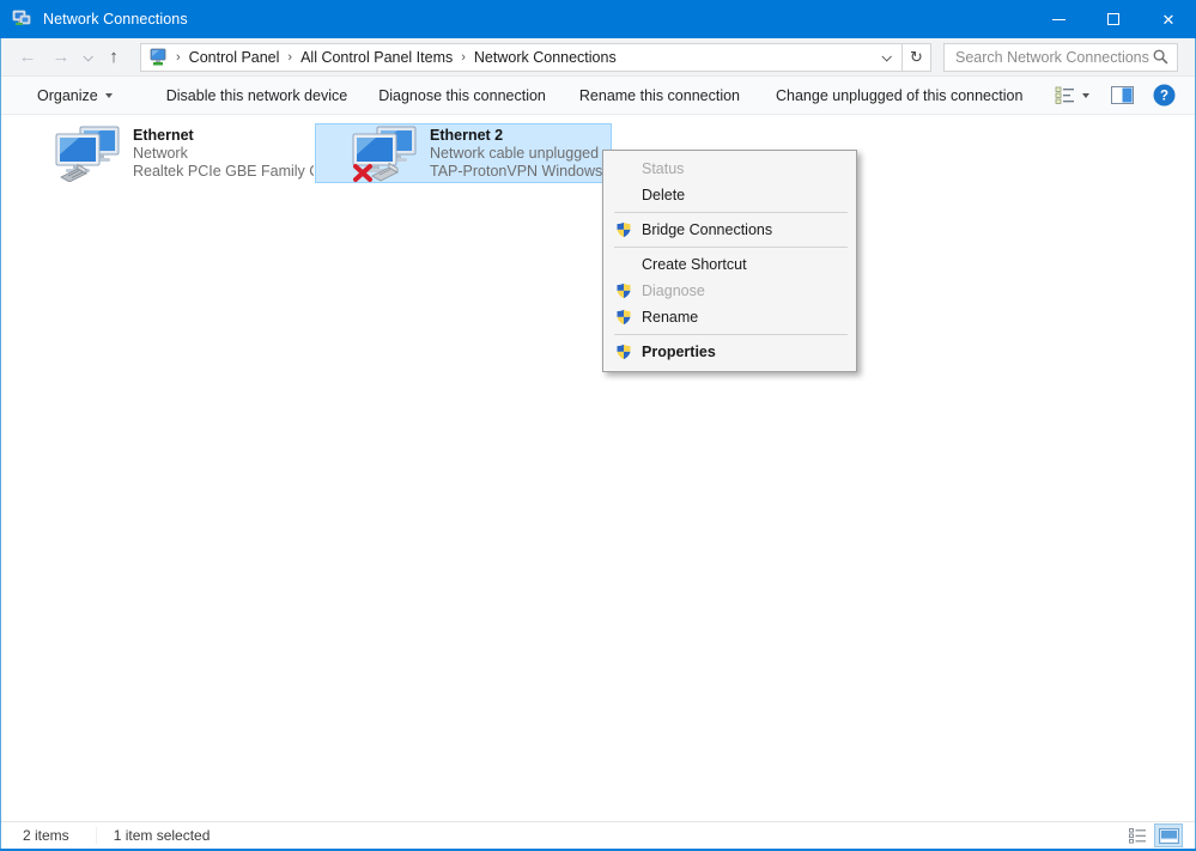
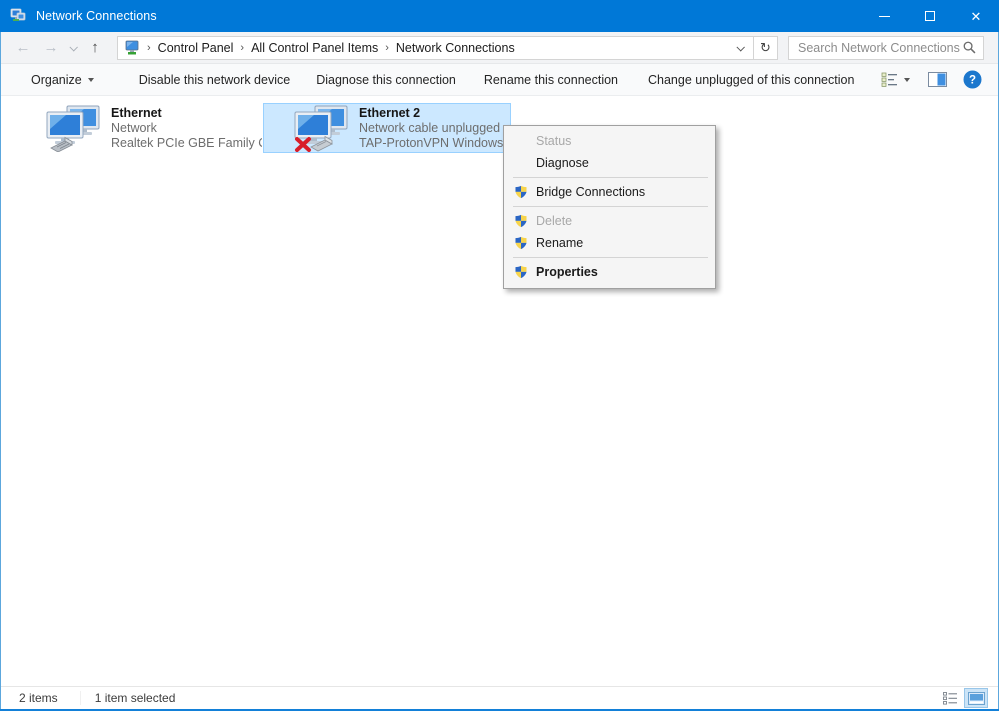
  Network Connections
  ✕
  ←
  →
  ↑
  ›
  Control Panel
  ›
  All Control Panel Items
  ›
  Network Connections
  ↻
  Search Network Connections
  Organize
  Disable this network device
  Diagnose this connection
  Rename this connection
  Change unplugged of this connection
  ?
  Ethernet
  Network
  Realtek PCIe GBE Family
  Ethernet 2
  Network cable unplugged
  TAP-ProtonVPN Windows
  Status
- Delete
+ Diagnose
  Bridge Connections
- Create Shortcut
- Diagnose
+ Delete
  Rename
  Properties
  2 items
  1 item selected
